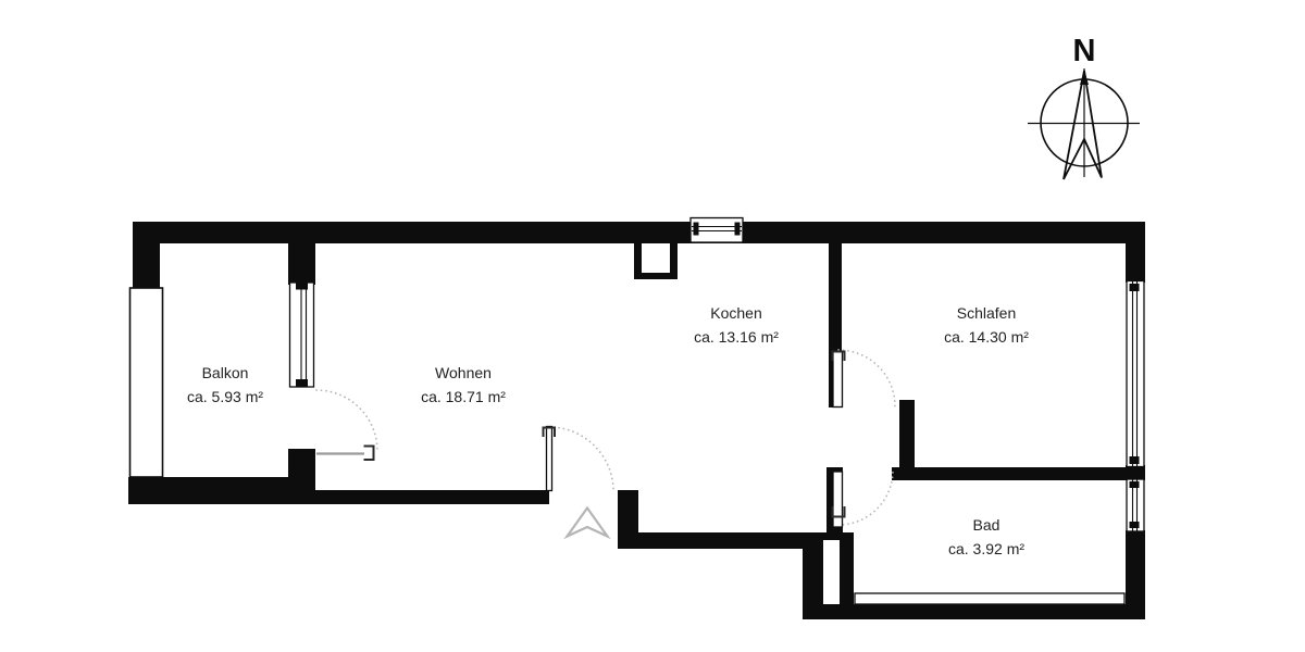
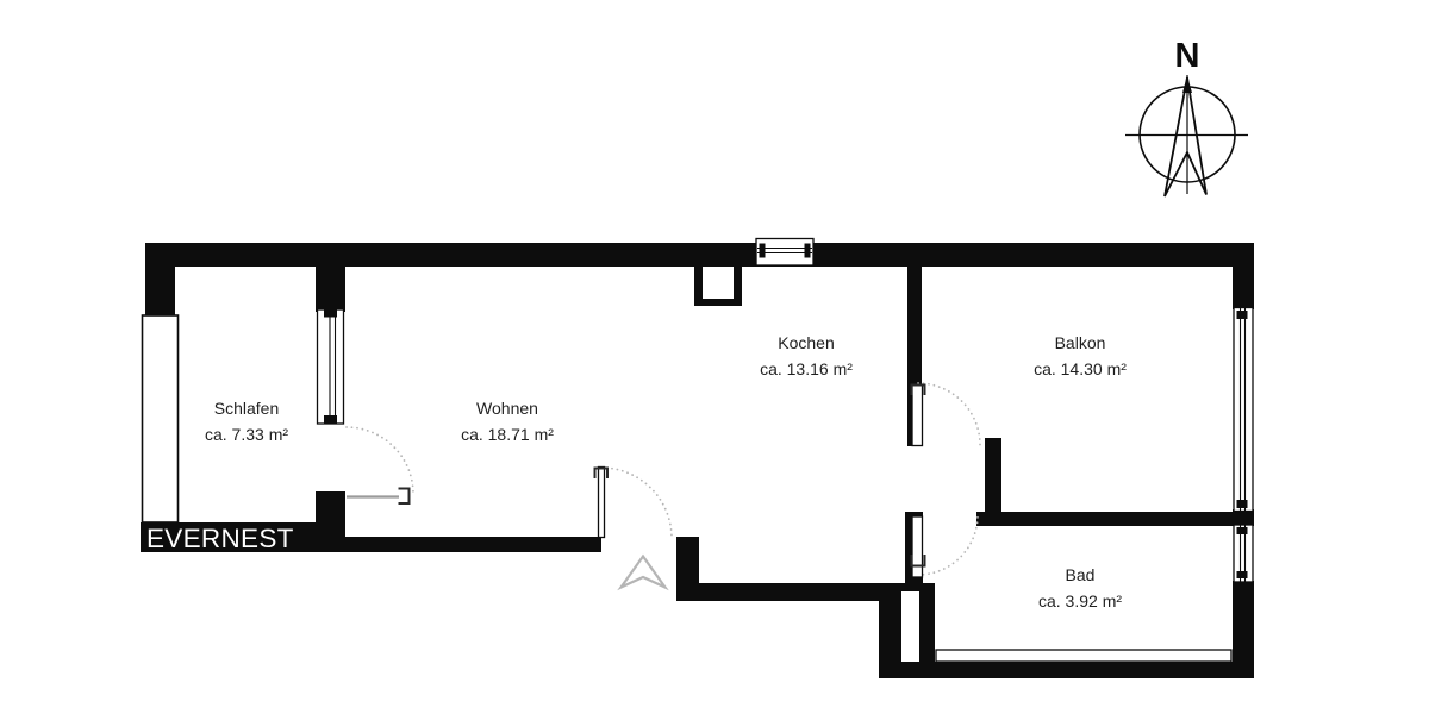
- Balkon
+ Schlafen
- ca. 5.93 m²
+ ca. 7.33 m²
  Wohnen
  ca. 18.71 m²
  Kochen
  ca. 13.16 m²
- Schlafen
+ Balkon
  ca. 14.30 m²
  Bad
  ca. 3.92 m²
+ EVERNEST
  N
